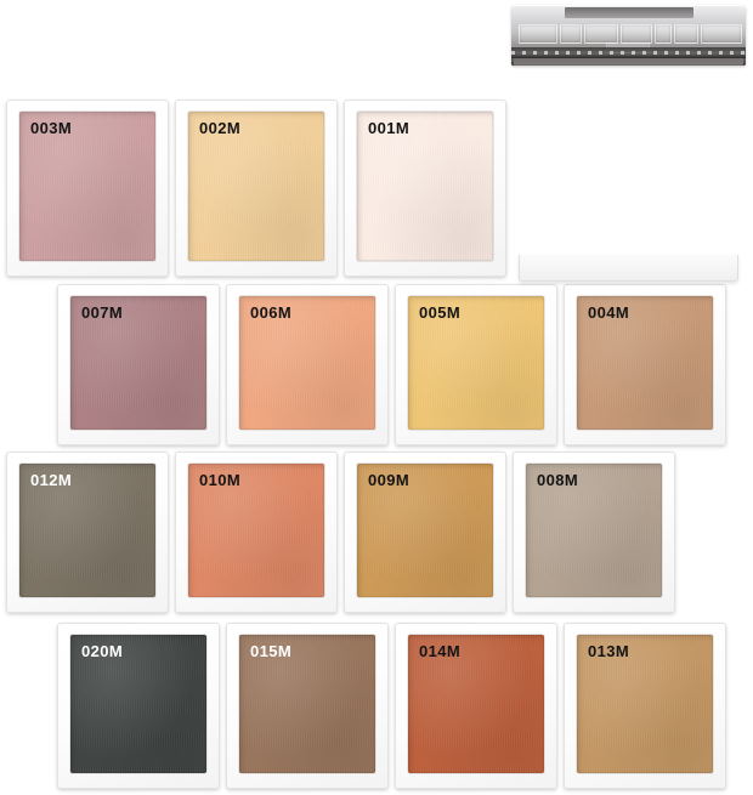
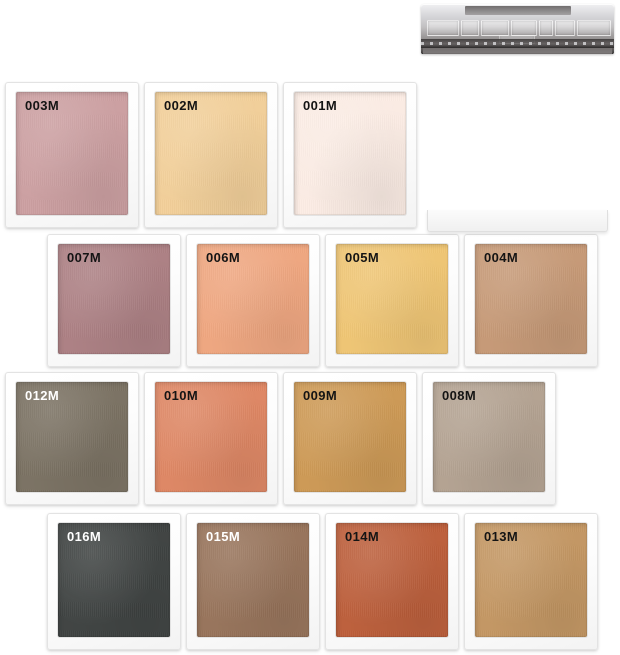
  003M
  002M
  001M
  007M
  006M
  005M
  004M
  012M
  010M
  009M
  008M
- 020M
+ 016M
  015M
  014M
  013M
